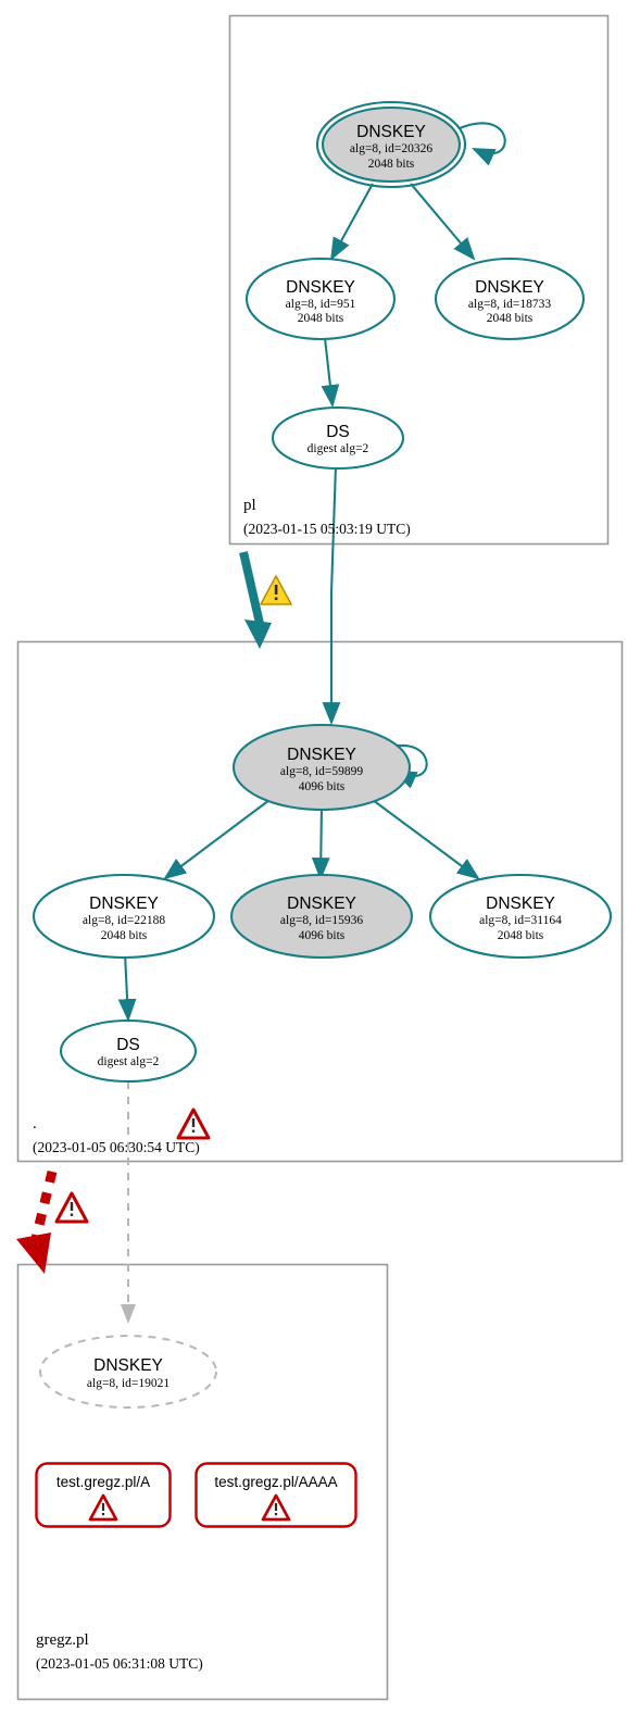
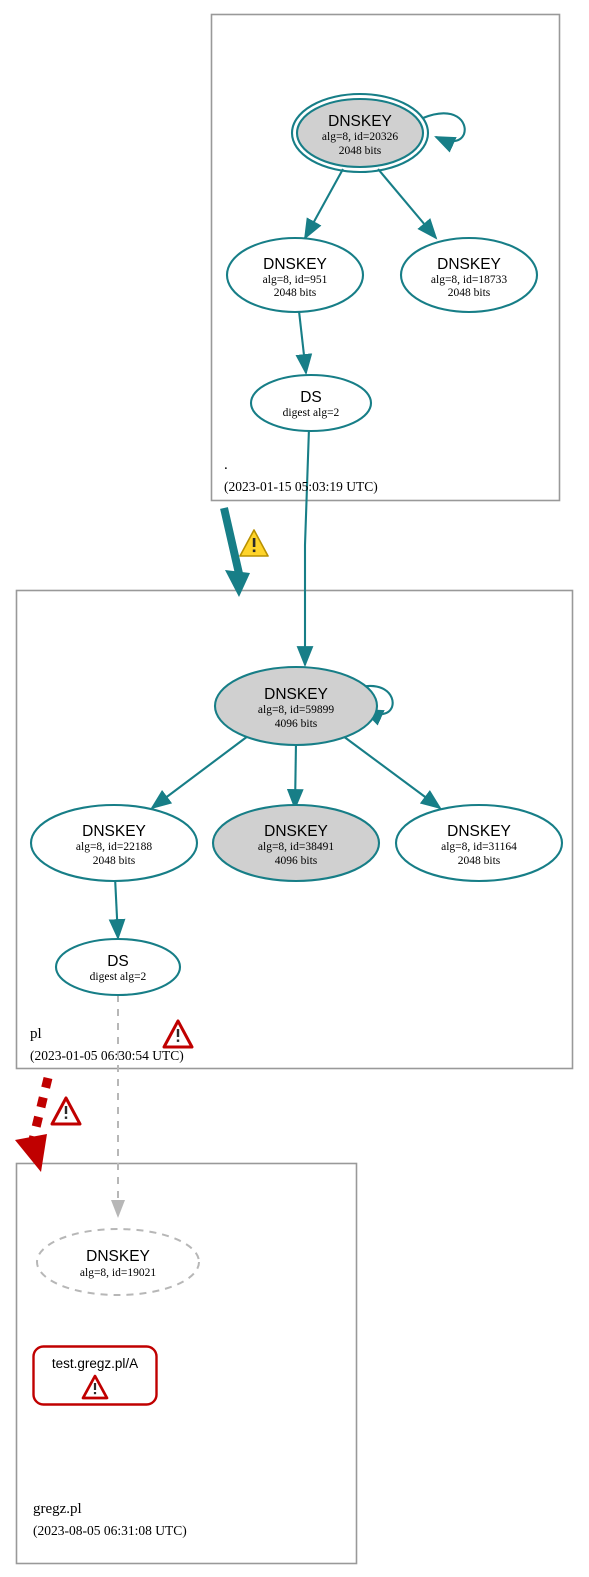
  DNSKEY
  alg=8, id=20326
  2048 bits
  DNSKEY
  alg=8, id=951
  2048 bits
  DNSKEY
  alg=8, id=18733
  2048 bits
  DS
  digest alg=2
- pl
+ .
  (2023-01-15 05:03:19 UTC)
  DNSKEY
  alg=8, id=59899
  4096 bits
  DNSKEY
  alg=8, id=22188
  2048 bits
  DNSKEY
- alg=8, id=15936
+ alg=8, id=38491
  4096 bits
  DNSKEY
  alg=8, id=31164
  2048 bits
  DS
  digest alg=2
- .
+ pl
  (2023-01-05 06:30:54 UTC)
  DNSKEY
  alg=8, id=19021
  test.gregz.pl/A
- test.gregz.pl/AAAA
  gregz.pl
- (2023-01-05 06:31:08 UTC)
+ (2023-08-05 06:31:08 UTC)
